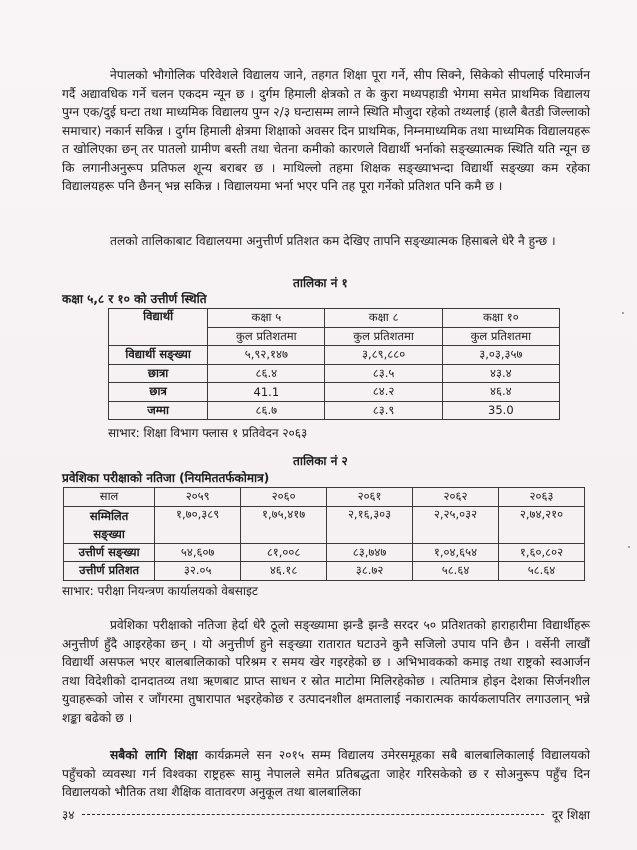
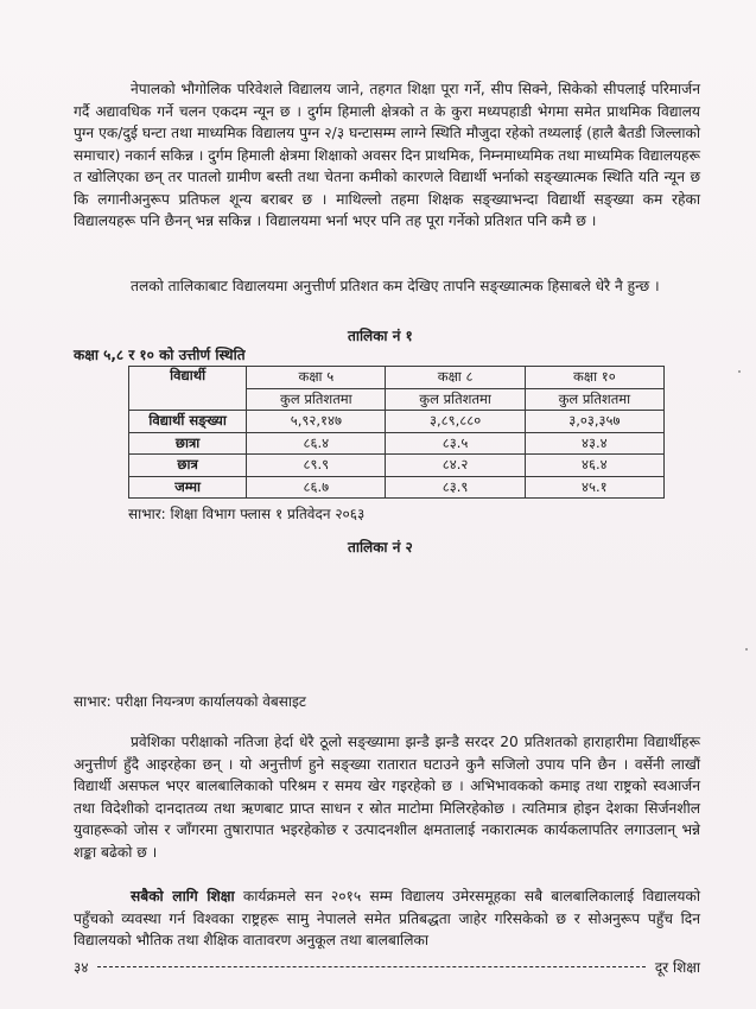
  नेपालको भौगोलिक परिवेशले विद्यालय जाने, तहगत शिक्षा पूरा गर्ने, सीप सिक्ने, सिकेको सीपलाई परिमार्जन गर्दै अद्यावधिक गर्ने चलन एकदम न्यून छ । दुर्गम हिमाली क्षेत्रको त के कुरा मध्यपहाडी भेगमा समेत प्राथमिक विद्यालय पुग्न एक/दुई घन्टा तथा माध्यमिक विद्यालय पुग्न २/३ घन्टासम्म लाग्ने स्थिति मौजुदा रहेको तथ्यलाई (हालै बैतडी जिल्लाको समाचार) नकार्न सकिन्न । दुर्गम हिमाली क्षेत्रमा शिक्षाको अवसर दिन प्राथमिक, निम्नमाध्यमिक तथा माध्यमिक विद्यालयहरू त खोलिएका छन् तर पातलो ग्रामीण बस्ती तथा चेतना कमीको कारणले विद्यार्थी भर्नाको सङ्ख्यात्मक स्थिति यति न्यून छ कि लगानीअनुरूप प्रतिफल शून्य बराबर छ । माथिल्लो तहमा शिक्षक सङ्ख्याभन्दा विद्यार्थी सङ्ख्या कम रहेका विद्यालयहरू पनि छैनन् भन्न सकिन्न । विद्यालयमा भर्ना भएर पनि तह पूरा गर्नेको प्रतिशत पनि कमै छ ।
  तलको तालिकाबाट विद्यालयमा अनुत्तीर्ण प्रतिशत कम देखिए तापनि सङ्ख्यात्मक हिसाबले धेरै नै हुन्छ ।
  तालिका नं १
  कक्षा ५,८ र १० को उत्तीर्ण स्थिति
  विद्यार्थी	कक्षा ५	कक्षा ८	कक्षा १०
  कुल प्रतिशतमा	कुल प्रतिशतमा	कुल प्रतिशतमा
  विद्यार्थी सङ्ख्या	५,९२,१४७	३,८९,८८०	३,०३,३५७
  छात्रा	८६.४	८३.५	४३.४
- छात्र	41.1	८४.२	४६.४
+ छात्र	८९.९	८४.२	४६.४
- जम्मा	८६.७	८३.९	35.0
+ जम्मा	८६.७	८३.९	४५.१
  साभार: शिक्षा विभाग फ्लास १ प्रतिवेदन २०६३
  तालिका नं २
- प्रवेशिका परीक्षाको नतिजा (नियमिततर्फकोमात्र)
- साल	२०५९	२०६०	२०६१	२०६२	२०६३
- सम्मिलित सङ्ख्या	१,७०,३८९	१,७५,४१७	२,१६,३०३	२,२५,०३२	२,७४,२१०
- उत्तीर्ण सङ्ख्या	५४,६०७	८१,००८	८३,७४७	१,०४,६५४	१,६०,८०२
- उत्तीर्ण प्रतिशत	३२.०५	४६.१८	३८.७२	५८.६४	५८.६४
  साभार: परीक्षा नियन्त्रण कार्यालयको वेबसाइट
- प्रवेशिका परीक्षाको नतिजा हेर्दा धेरै ठूलो सङ्ख्यामा झन्डै झन्डै सरदर ५० प्रतिशतको हाराहारीमा विद्यार्थीहरू अनुत्तीर्ण हुँदै आइरहेका छन् । यो अनुत्तीर्ण हुने सङ्ख्या रातारात घटाउने कुनै सजिलो उपाय पनि छैन । वर्सेनी लाखौं विद्यार्थी असफल भएर बालबालिकाको परिश्रम र समय खेर गइरहेको छ । अभिभावकको कमाइ तथा राष्ट्रको स्वआर्जन तथा विदेशीको दानदातव्य तथा ऋणबाट प्राप्त साधन र स्रोत माटोमा मिलिरहेकोछ । त्यतिमात्र होइन देशका सिर्जनशील युवाहरूको जोस र जाँगरमा तुषारापात भइरहेकोछ र उत्पादनशील क्षमतालाई नकारात्मक कार्यकलापतिर लगाउलान् भन्ने शङ्का बढेको छ ।
+ प्रवेशिका परीक्षाको नतिजा हेर्दा धेरै ठूलो सङ्ख्यामा झन्डै झन्डै सरदर 20 प्रतिशतको हाराहारीमा विद्यार्थीहरू अनुत्तीर्ण हुँदै आइरहेका छन् । यो अनुत्तीर्ण हुने सङ्ख्या रातारात घटाउने कुनै सजिलो उपाय पनि छैन । वर्सेनी लाखौं विद्यार्थी असफल भएर बालबालिकाको परिश्रम र समय खेर गइरहेको छ । अभिभावकको कमाइ तथा राष्ट्रको स्वआर्जन तथा विदेशीको दानदातव्य तथा ऋणबाट प्राप्त साधन र स्रोत माटोमा मिलिरहेकोछ । त्यतिमात्र होइन देशका सिर्जनशील युवाहरूको जोस र जाँगरमा तुषारापात भइरहेकोछ र उत्पादनशील क्षमतालाई नकारात्मक कार्यकलापतिर लगाउलान् भन्ने शङ्का बढेको छ ।
  सबैको लागि शिक्षा कार्यक्रमले सन २०१५ सम्म विद्यालय उमेरसमूहका सबै बालबालिकालाई विद्यालयको पहुँचको व्यवस्था गर्न विश्वका राष्ट्रहरू सामु नेपालले समेत प्रतिबद्धता जाहेर गरिसकेको छ र सोअनुरूप पहुँच दिन विद्यालयको भौतिक तथा शैक्षिक वातावरण अनुकूल तथा बालबालिका
  ३४
  दूर शिक्षा
